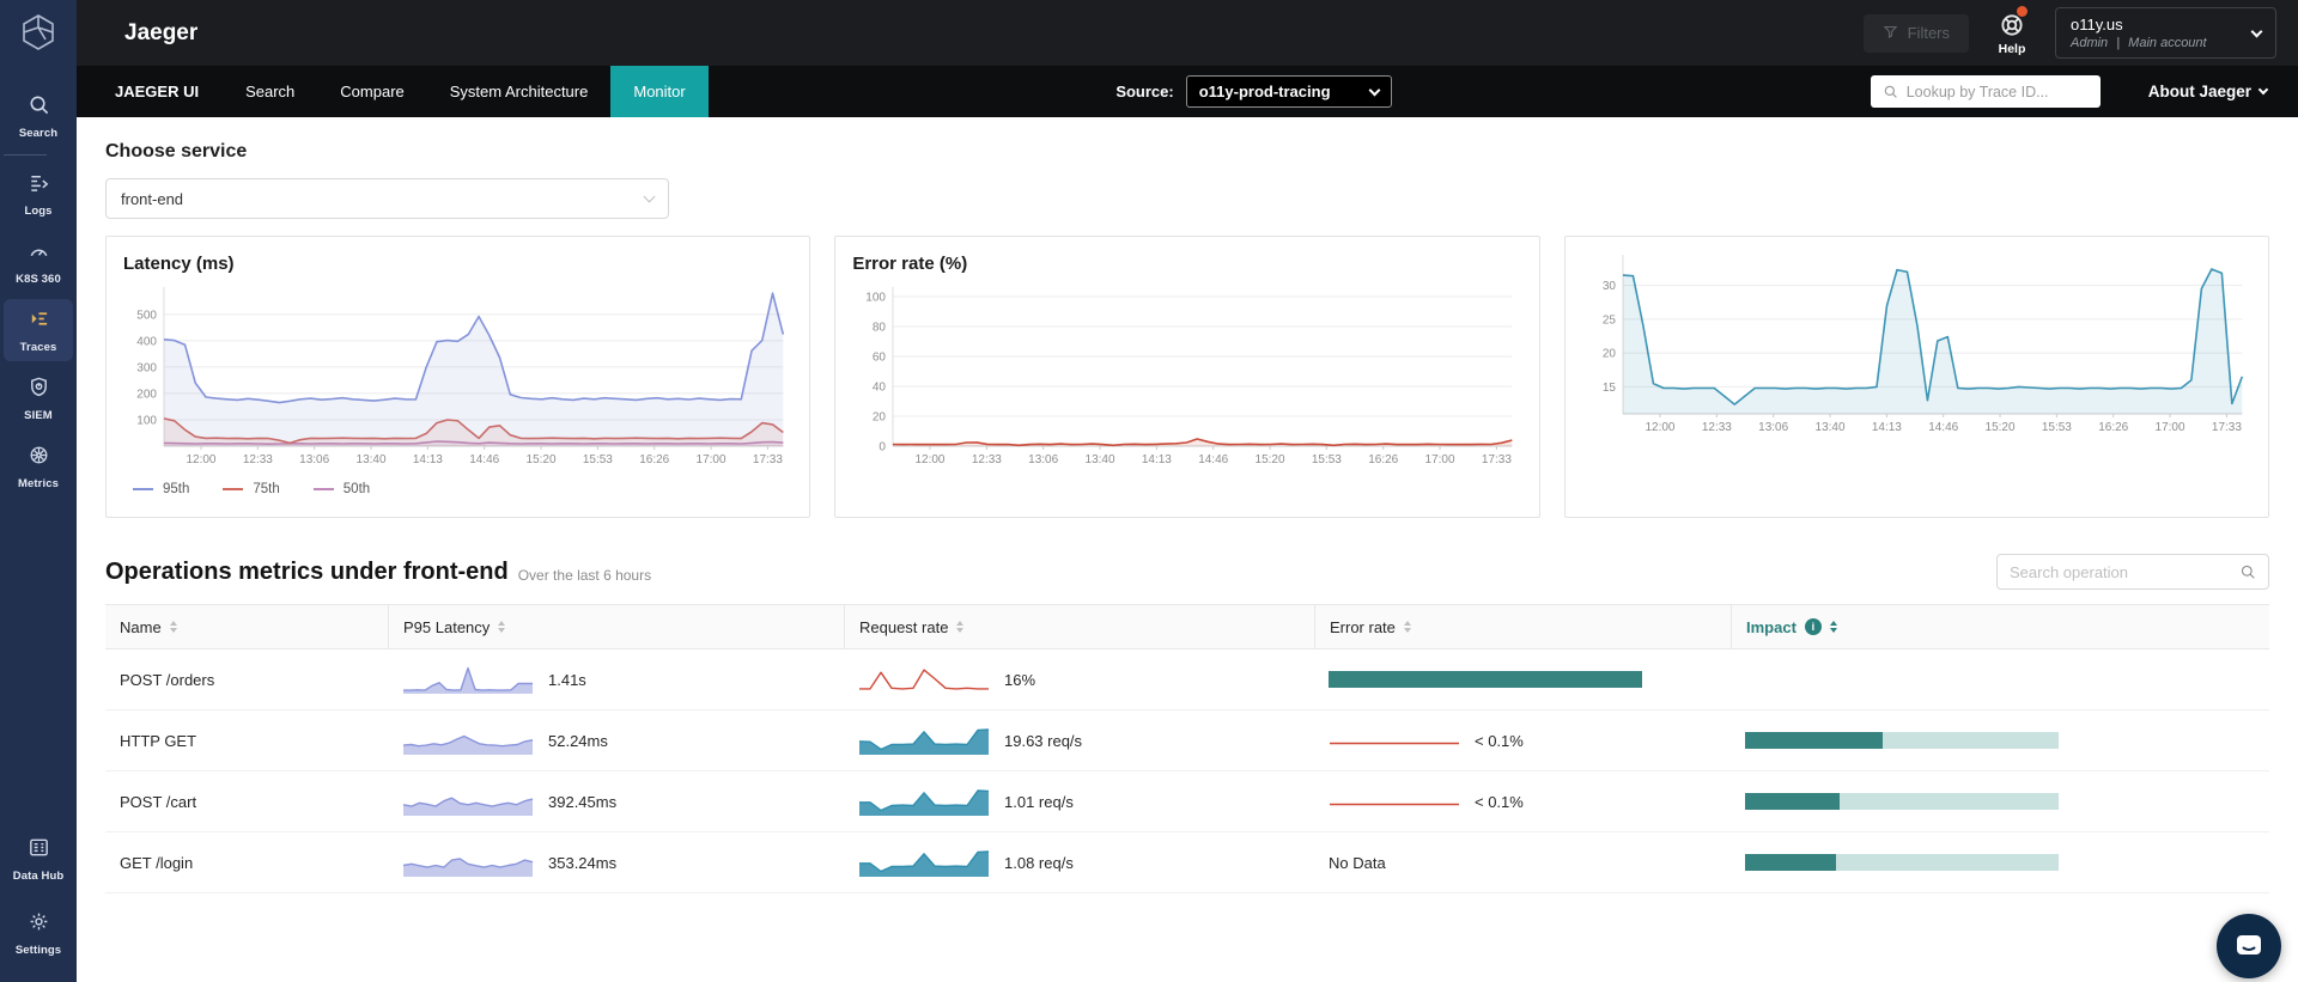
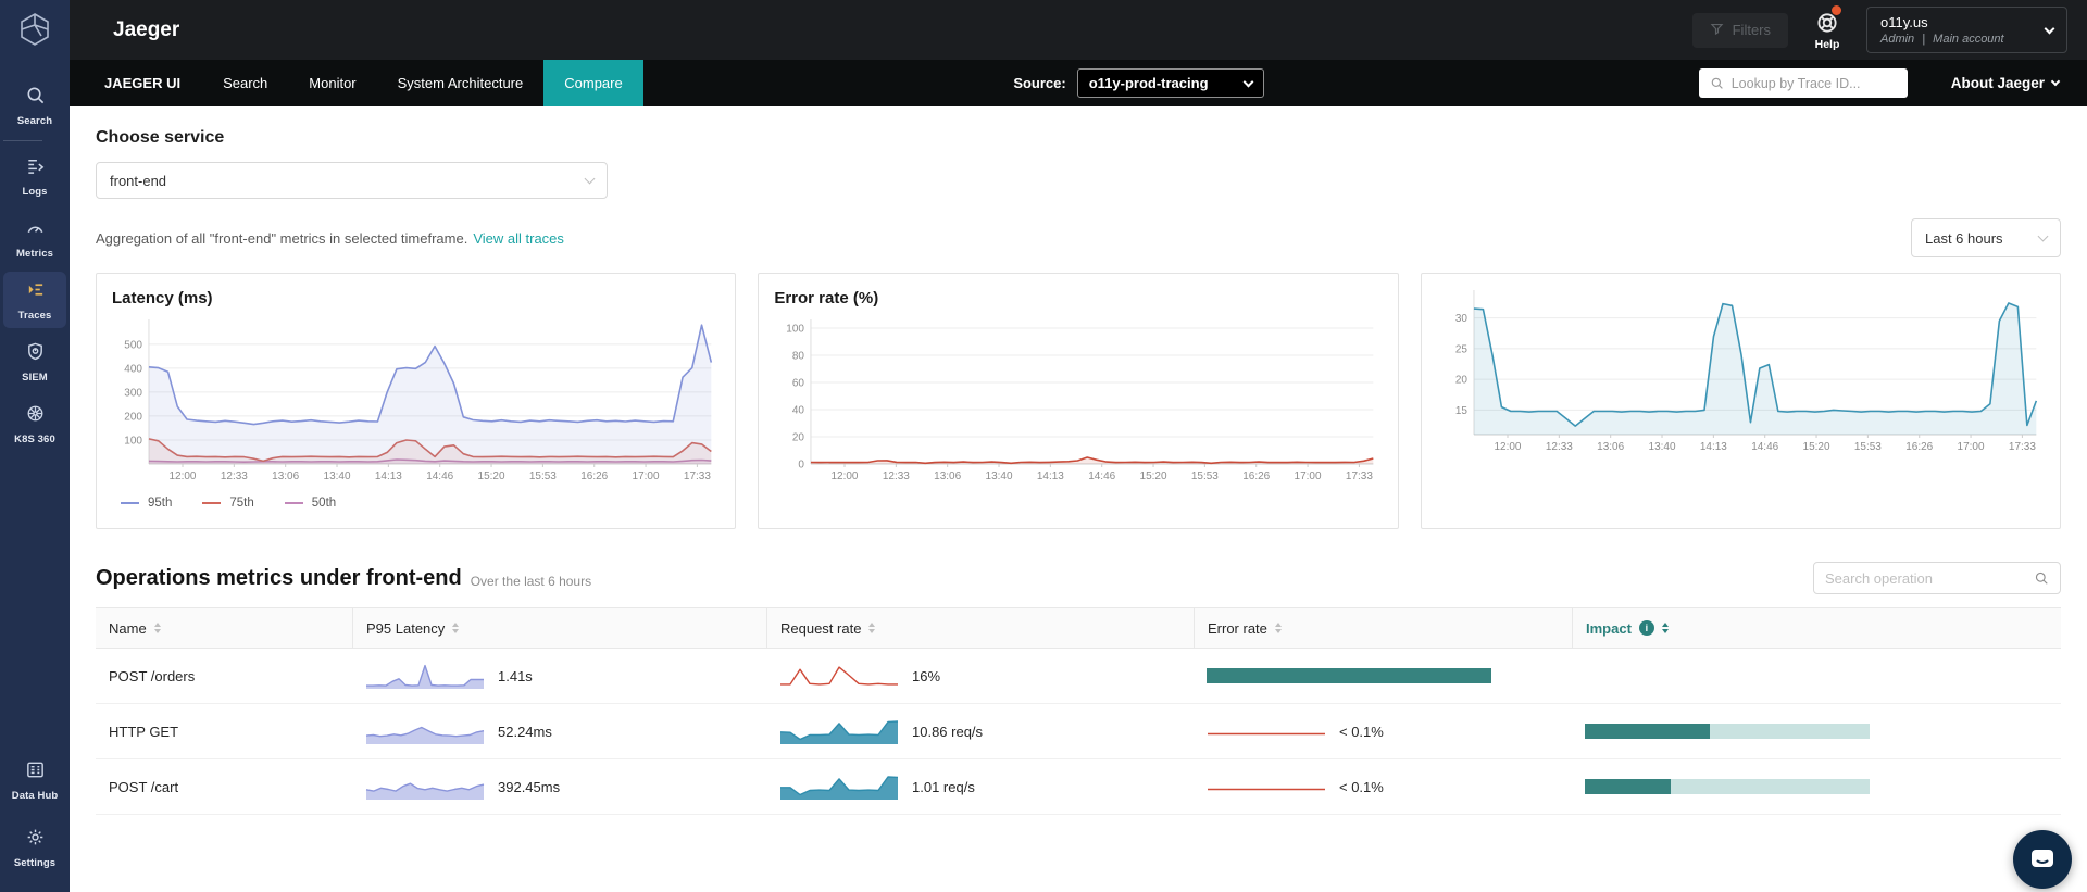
  Search
  Logs
- K8S 360
+ Metrics
  Traces
  SIEM
- Metrics
+ K8S 360
  Data Hub
  Settings
  Jaeger
  Filters
  Help
  o11y.us
  Admin | Main account
  JAEGER UI
  Search
- Compare
+ Monitor
  System Architecture
- Monitor
+ Compare
  Source:
  o11y-prod-tracing
  Lookup by Trace ID...
  About Jaeger
  Choose service
  front-end
+ Aggregation of all "front-end" metrics in selected timeframe.
+ View all traces
+ Last 6 hours
  Latency (ms)
  100
  200
  300
  400
  500
  12:00
  12:33
  13:06
  13:40
  14:13
  14:46
  15:20
  15:53
  16:26
  17:00
  17:33
  95th
  75th
  50th
  Error rate (%)
  0
  20
  40
  60
  80
  100
  12:00
  12:33
  13:06
  13:40
  14:13
  14:46
  15:20
  15:53
  16:26
  17:00
  17:33
  15
  20
  25
  30
  12:00
  12:33
  13:06
  13:40
  14:13
  14:46
  15:20
  15:53
  16:26
  17:00
  17:33
  Operations metrics under front-end
  Over the last 6 hours
  Search operation
  Name
  P95 Latency
  Request rate
  Error rate
  Impact
  POST /orders
  1.41s
  16%
  HTTP GET
  52.24ms
- 19.63 req/s
+ 10.86 req/s
  < 0.1%
  POST /cart
  392.45ms
  1.01 req/s
  < 0.1%
- GET /login
- 353.24ms
- 1.08 req/s
- No Data
